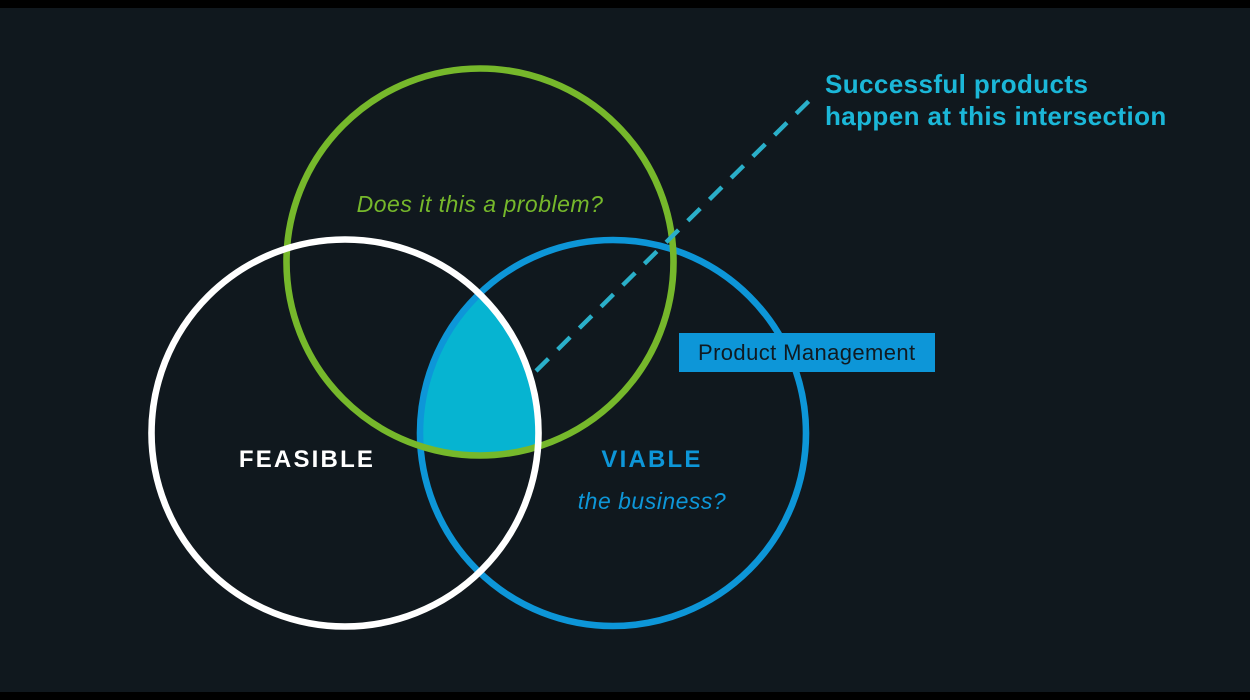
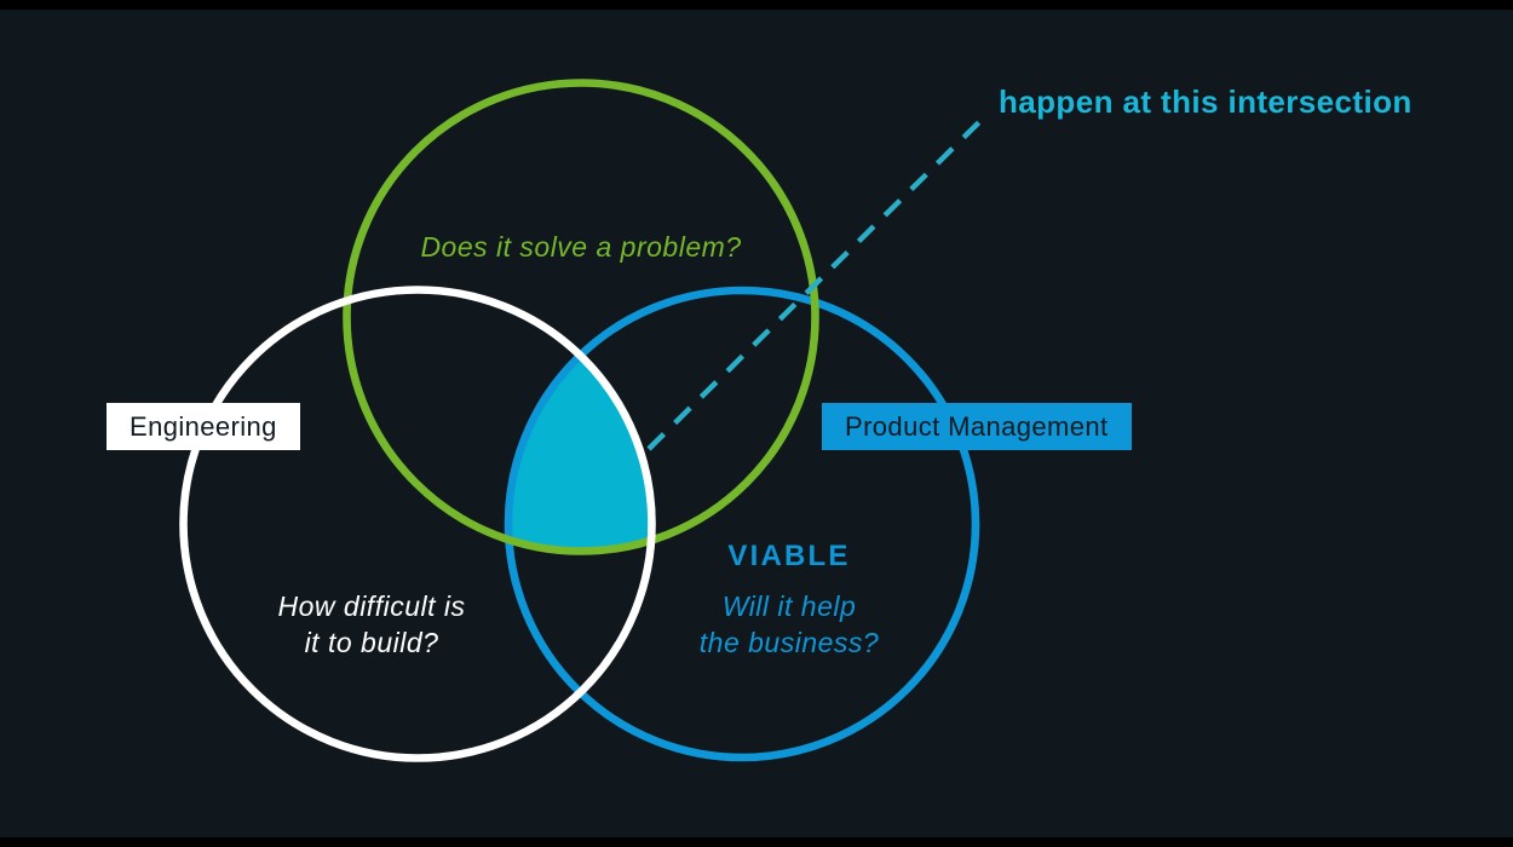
+ Engineering
  Product Management
- FEASIBLE
  VIABLE
- Does it this a problem?
+ Does it solve a problem?
+ How difficult is
+ it to build?
+ Will it help
  the business?
- Successful products
  happen at this intersection
